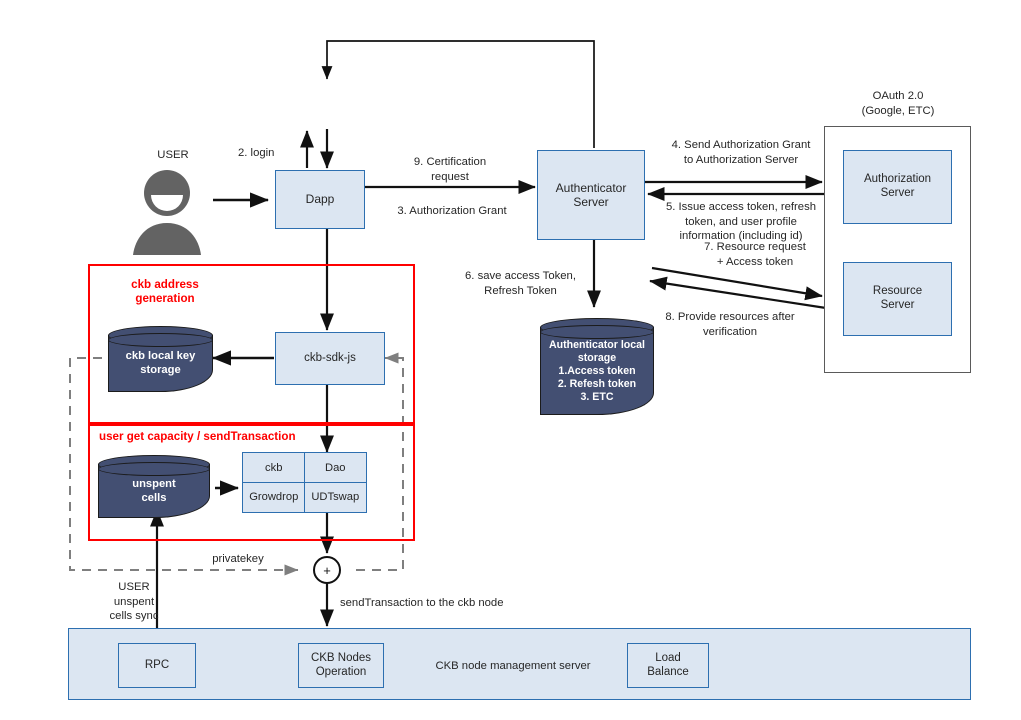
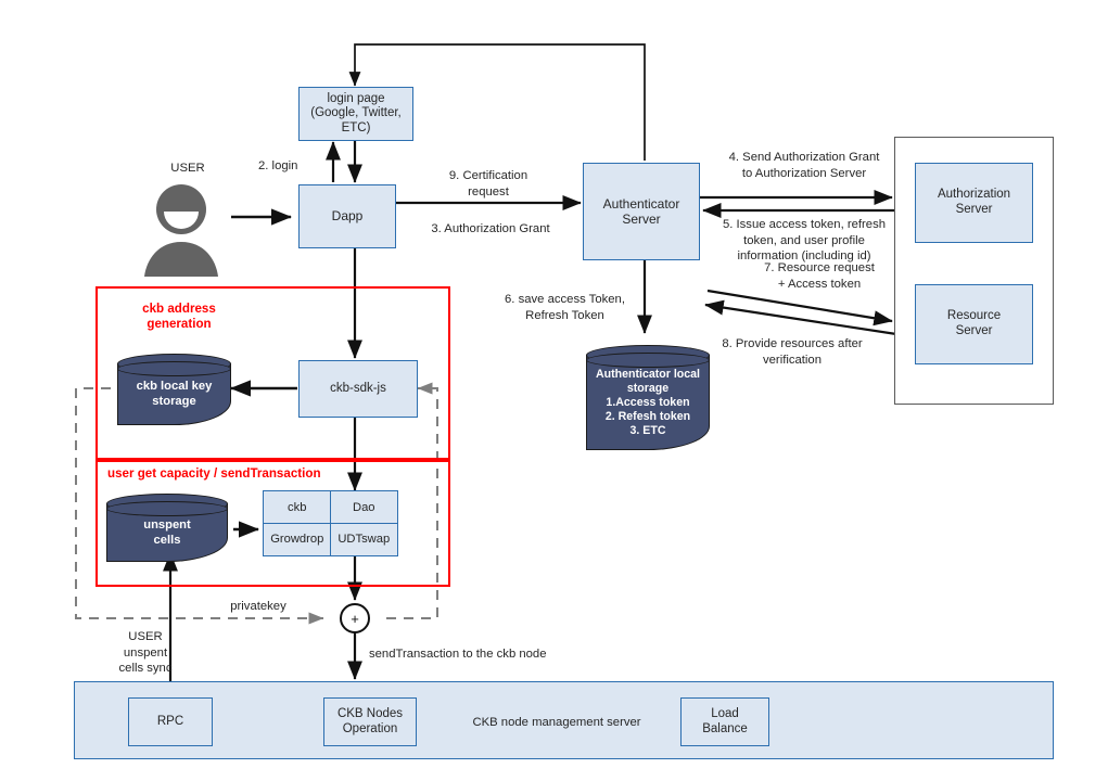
+ login page
+ (Google, Twitter,
+ ETC)
  Dapp
  Authenticator
  Server
- OAuth 2.0
- (Google, ETC)
  Authorization
  Server
  Resource
  Server
  USER
  ckb address
  generation
  ckb local key
  storage
  ckb-sdk-js
  user get capacity / sendTransaction
  unspent
  cells
  ckb
  Dao
  Growdrop
  UDTswap
  +
  Authenticator local
  storage
  1.Access token
  2. Refesh token
  3. ETC
  RPC
  CKB Nodes
  Operation
  CKB node management server
  Load
  Balance
  9. Certification
  request
  2. login
  3. Authorization Grant
  4. Send Authorization Grant
  to Authorization Server
  5. Issue access token, refresh
  token, and user profile
  information (including id)
  6. save access Token,
  Refresh Token
  7. Resource request
  + Access token
  8. Provide resources after
  verification
  privatekey
  sendTransaction to the ckb node
  USER
  unspent
  cells sync
